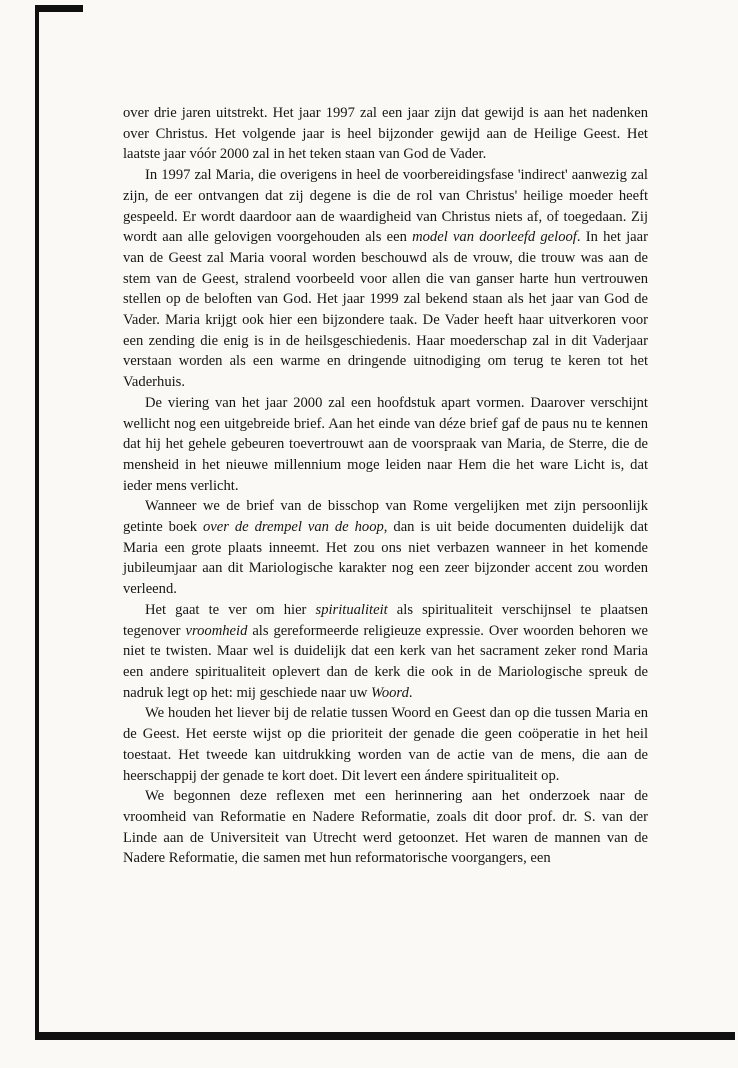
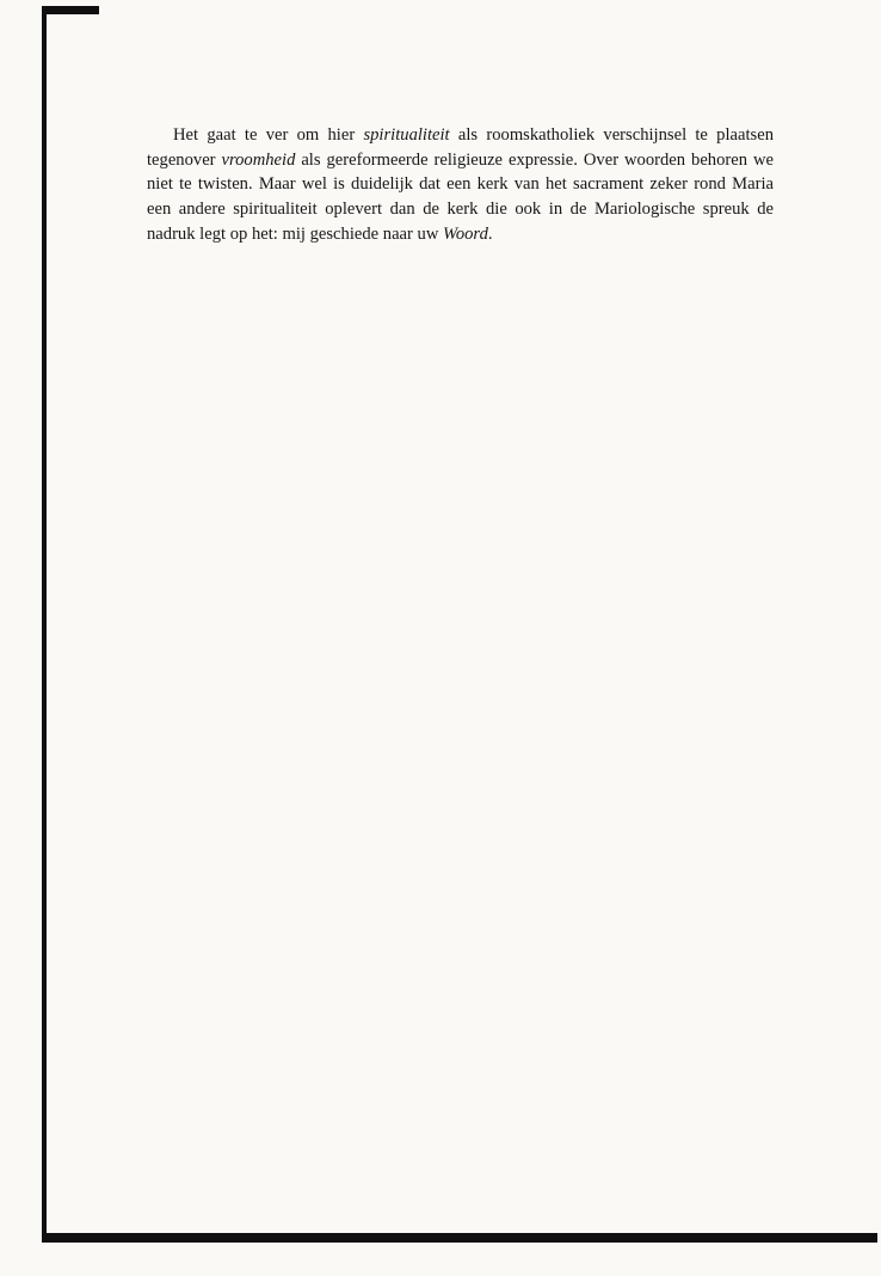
- over drie jaren uitstrekt. Het jaar 1997 zal een jaar zijn dat gewijd is aan het nadenken over Christus. Het volgende jaar is heel bijzonder gewijd aan de Heilige Geest. Het laatste jaar vóór 2000 zal in het teken staan van God de Vader.
- In 1997 zal Maria, die overigens in heel de voorbereidingsfase 'indirect' aanwezig zal zijn, de eer ontvangen dat zij degene is die de rol van Christus' heilige moeder heeft gespeeld. Er wordt daardoor aan de waardigheid van Christus niets af, of toegedaan. Zij wordt aan alle gelovigen voorgehouden als een model van doorleefd geloof. In het jaar van de Geest zal Maria vooral worden beschouwd als de vrouw, die trouw was aan de stem van de Geest, stralend voorbeeld voor allen die van ganser harte hun vertrouwen stellen op de beloften van God. Het jaar 1999 zal bekend staan als het jaar van God de Vader. Maria krijgt ook hier een bijzondere taak. De Vader heeft haar uitverkoren voor een zending die enig is in de heilsgeschiedenis. Haar moederschap zal in dit Vaderjaar verstaan worden als een warme en dringende uitnodiging om terug te keren tot het Vaderhuis.
- De viering van het jaar 2000 zal een hoofdstuk apart vormen. Daarover verschijnt wellicht nog een uitgebreide brief. Aan het einde van déze brief gaf de paus nu te kennen dat hij het gehele gebeuren toevertrouwt aan de voorspraak van Maria, de Sterre, die de mensheid in het nieuwe millennium moge leiden naar Hem die het ware Licht is, dat ieder mens verlicht.
- Wanneer we de brief van de bisschop van Rome vergelijken met zijn persoonlijk getinte boek over de drempel van de hoop, dan is uit beide documenten duidelijk dat Maria een grote plaats inneemt. Het zou ons niet verbazen wanneer in het komende jubileumjaar aan dit Mariologische karakter nog een zeer bijzonder accent zou worden verleend.
- Het gaat te ver om hier spiritualiteit als spiritualiteit verschijnsel te plaatsen tegenover vroomheid als gereformeerde religieuze expressie. Over woorden behoren we niet te twisten. Maar wel is duidelijk dat een kerk van het sacrament zeker rond Maria een andere spiritualiteit oplevert dan de kerk die ook in de Mariologische spreuk de nadruk legt op het: mij geschiede naar uw Woord.
+ Het gaat te ver om hier spiritualiteit als roomskatholiek verschijnsel te plaatsen tegenover vroomheid als gereformeerde religieuze expressie. Over woorden behoren we niet te twisten. Maar wel is duidelijk dat een kerk van het sacrament zeker rond Maria een andere spiritualiteit oplevert dan de kerk die ook in de Mariologische spreuk de nadruk legt op het: mij geschiede naar uw Woord.
- We houden het liever bij de relatie tussen Woord en Geest dan op die tussen Maria en de Geest. Het eerste wijst op die prioriteit der genade die geen coöperatie in het heil toestaat. Het tweede kan uitdrukking worden van de actie van de mens, die aan de heerschappij der genade te kort doet. Dit levert een ándere spiritualiteit op.
- We begonnen deze reflexen met een herinnering aan het onderzoek naar de vroomheid van Reformatie en Nadere Reformatie, zoals dit door prof. dr. S. van der Linde aan de Universiteit van Utrecht werd getoonzet. Het waren de mannen van de Nadere Reformatie, die samen met hun reformatorische voorgangers, een
